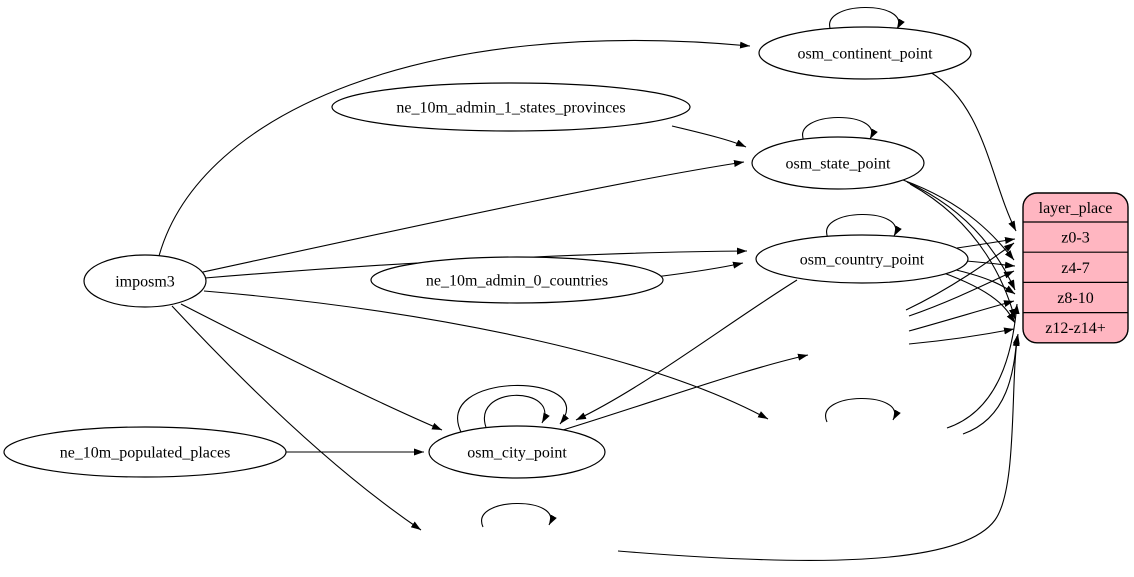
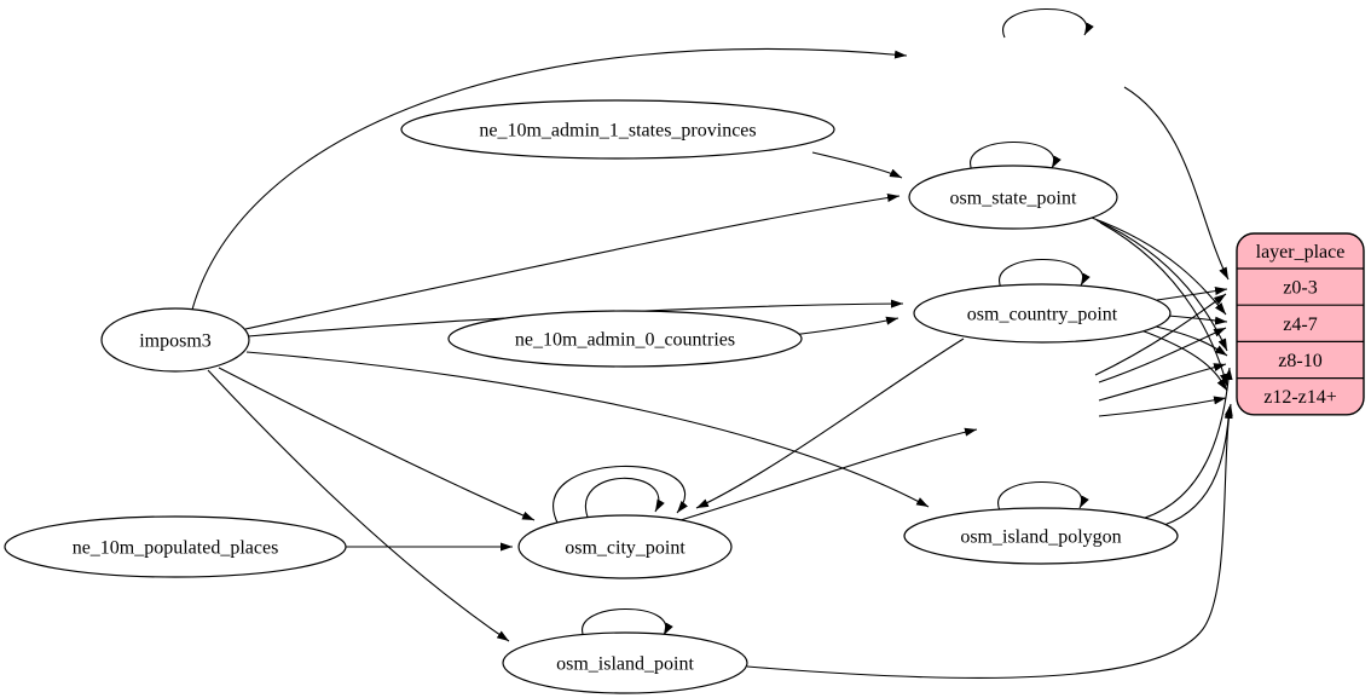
  imposm3
  ne_10m_admin_1_states_provinces
  ne_10m_admin_0_countries
  ne_10m_populated_places
- osm_continent_point
  osm_state_point
  osm_country_point
  osm_city_point
+ osm_island_polygon
+ osm_island_point
  layer_place
  z0-3
  z4-7
  z8-10
  z12-z14+
